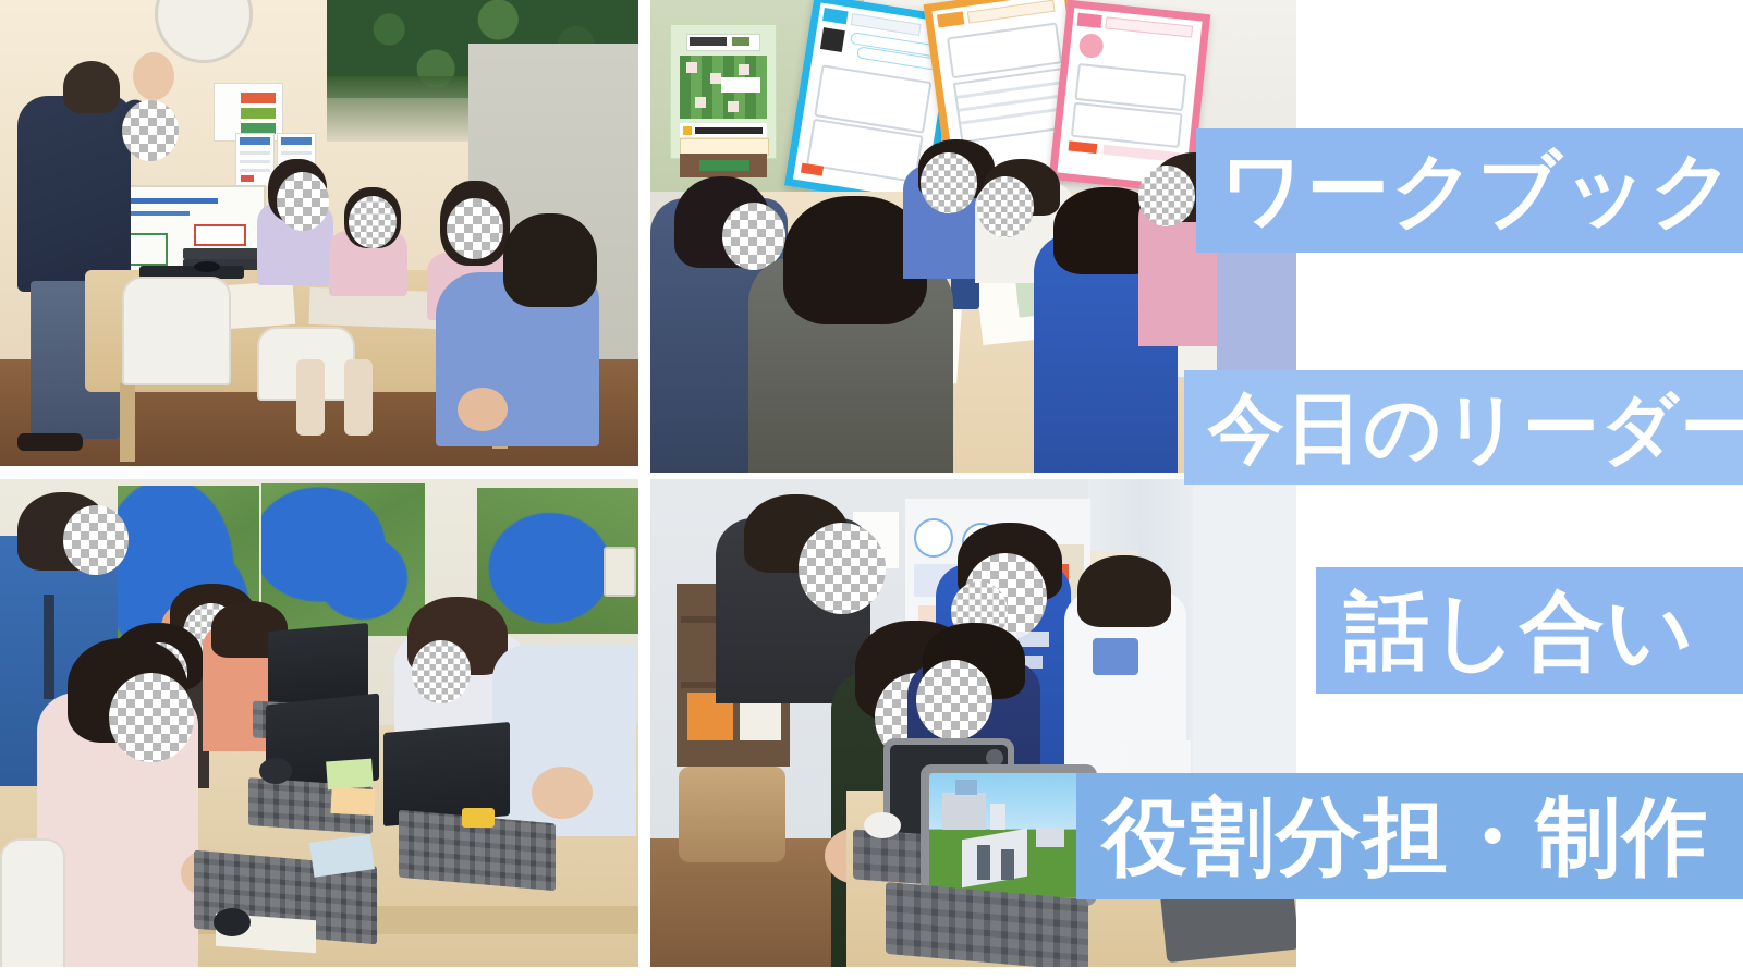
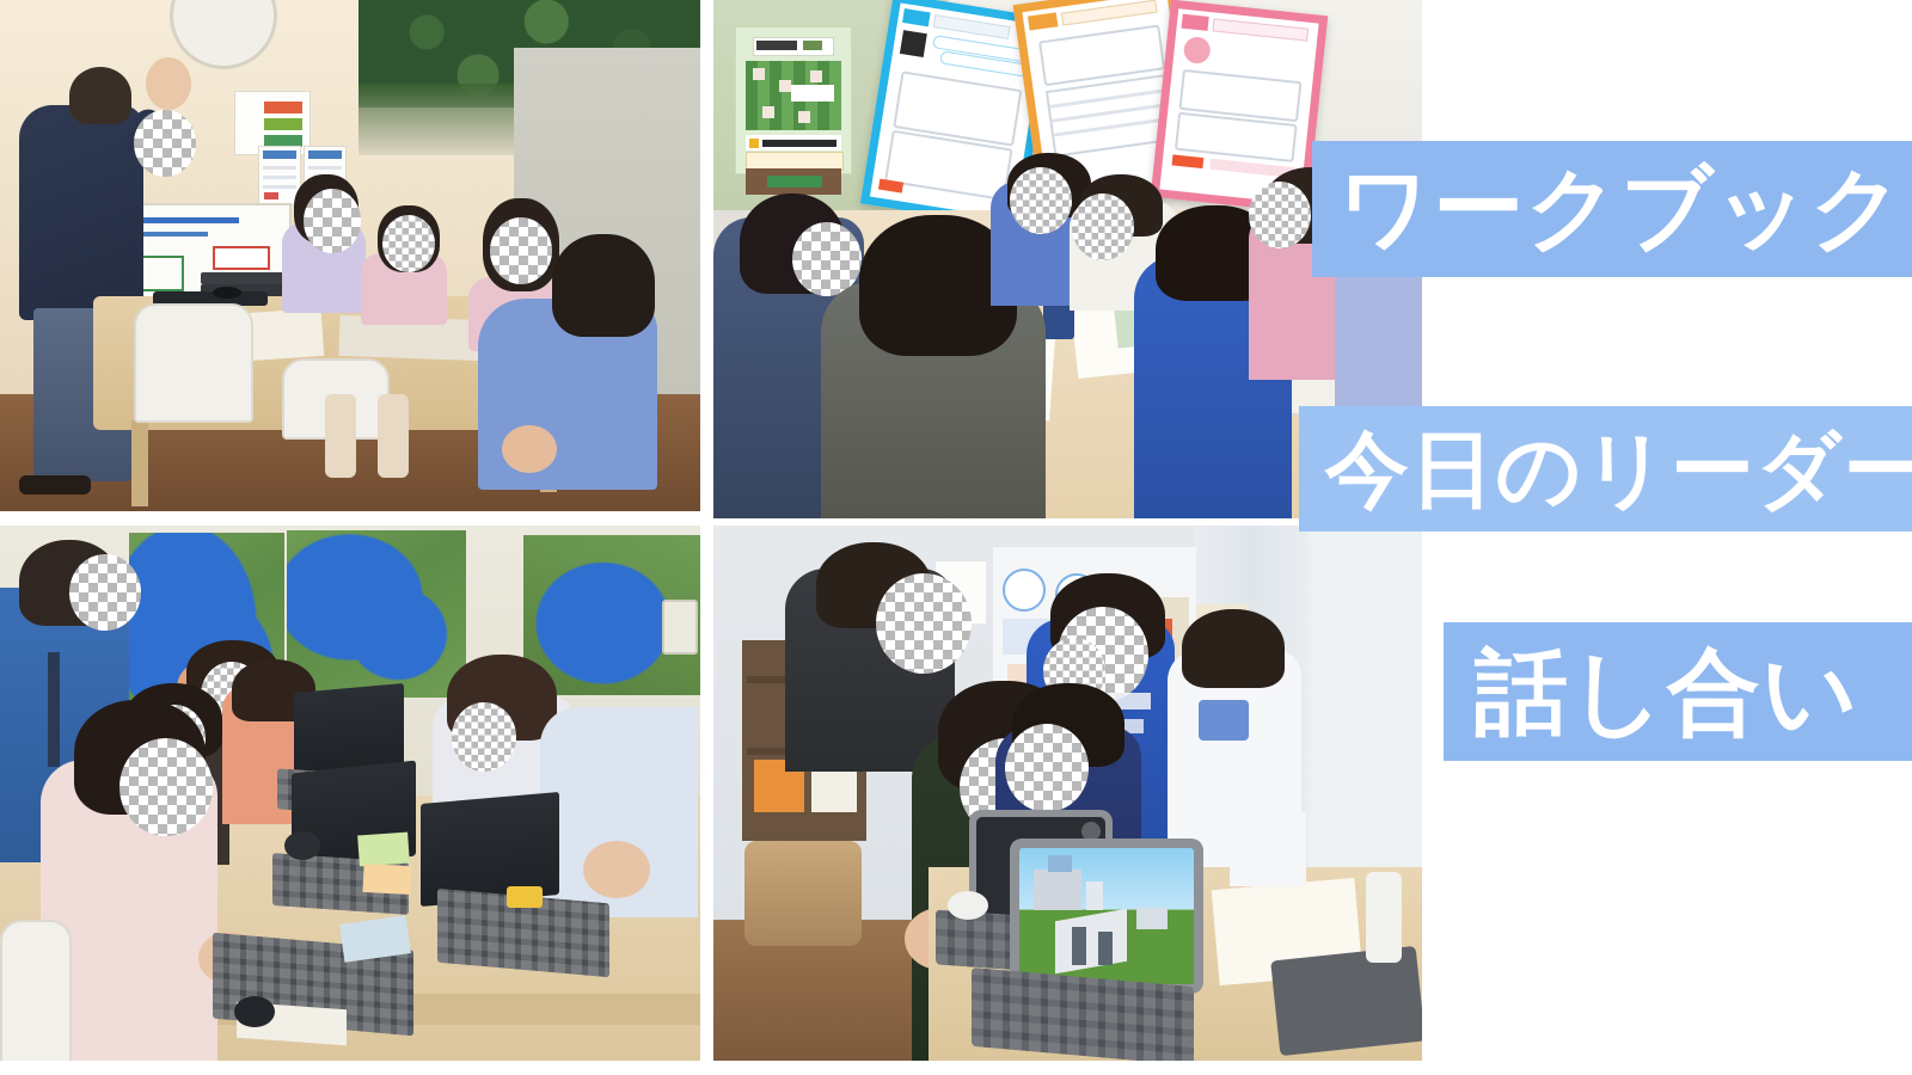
  ワークブック
  今日のリーダー
  話し合い
- 役割分担・制作
